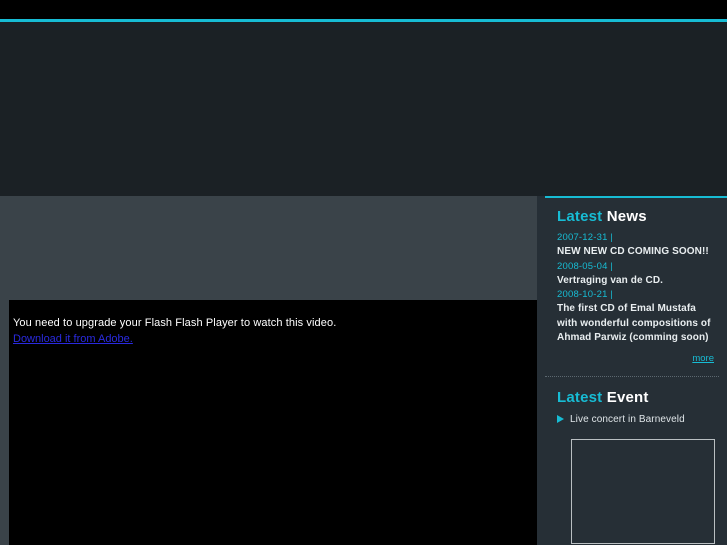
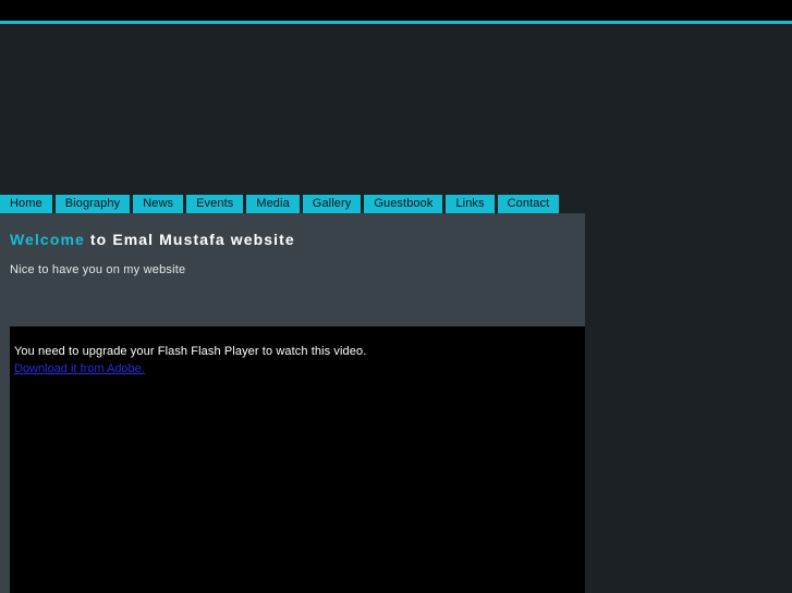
+ Home
+ Biography
+ News
+ Events
+ Media
+ Gallery
+ Guestbook
+ Links
+ Contact
+ Welcome to Emal Mustafa website
+ Nice to have you on my website
  You need to upgrade your Flash Flash Player to watch this video.
  Download it from Adobe.
- Latest News
- 2007-12-31 |
- NEW NEW CD COMING SOON!!
- 2008-05-04 |
- Vertraging van de CD.
- 2008-10-21 |
- The first CD of Emal Mustafa with wonderful compositions of Ahmad Parwiz (comming soon)
- more
- Latest Event
- Live concert in Barneveld
